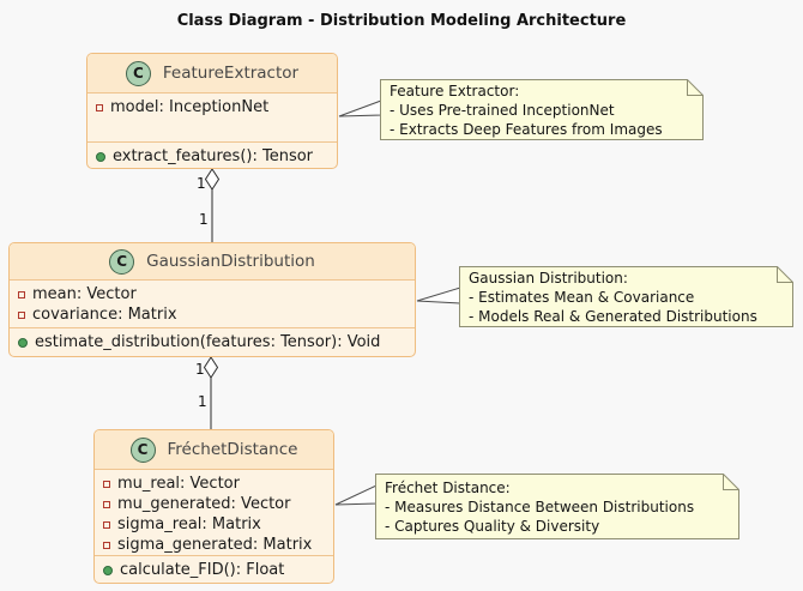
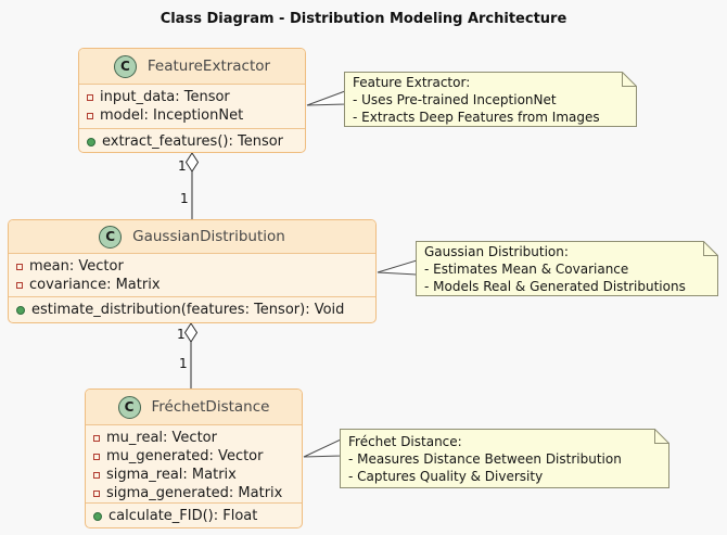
  Class Diagram - Distribution Modeling Architecture
  C
  FeatureExtractor
+ input_data: Tensor
  model: InceptionNet
  extract_features(): Tensor
  C
  GaussianDistribution
  mean: Vector
  covariance: Matrix
  estimate_distribution(features: Tensor): Void
  C
  FréchetDistance
  mu_real: Vector
  mu_generated: Vector
  sigma_real: Matrix
  sigma_generated: Matrix
  calculate_FID(): Float
  Feature Extractor:
  - Uses Pre-trained InceptionNet
  - Extracts Deep Features from Images
  Gaussian Distribution:
  - Estimates Mean & Covariance
  - Models Real & Generated Distributions
  Fréchet Distance:
- - Measures Distance Between Distributions
+ - Measures Distance Between Distribution
  - Captures Quality & Diversity
  1
  1
  1
  1
